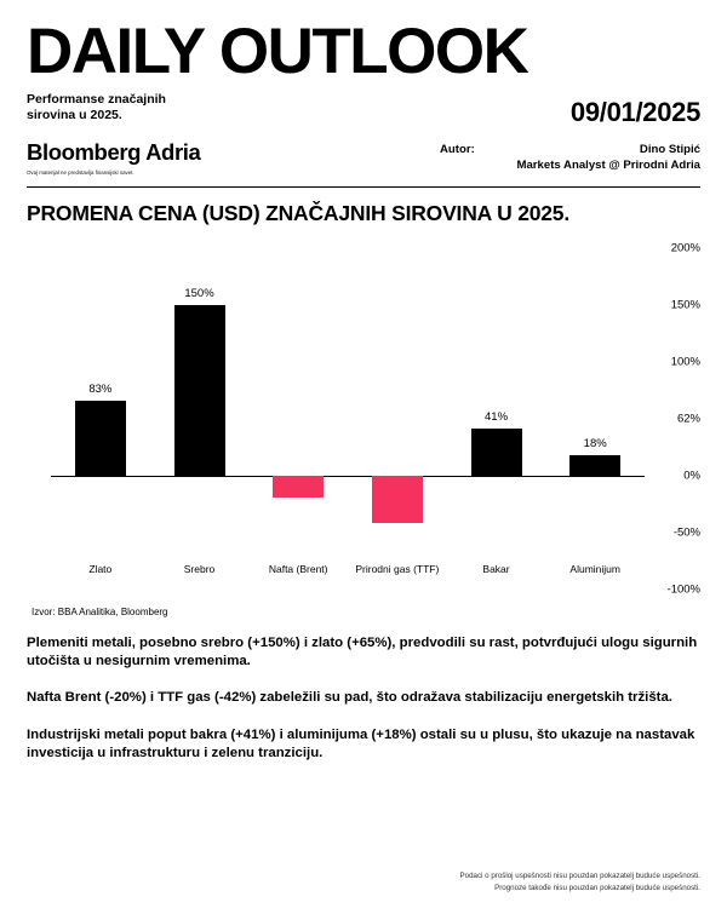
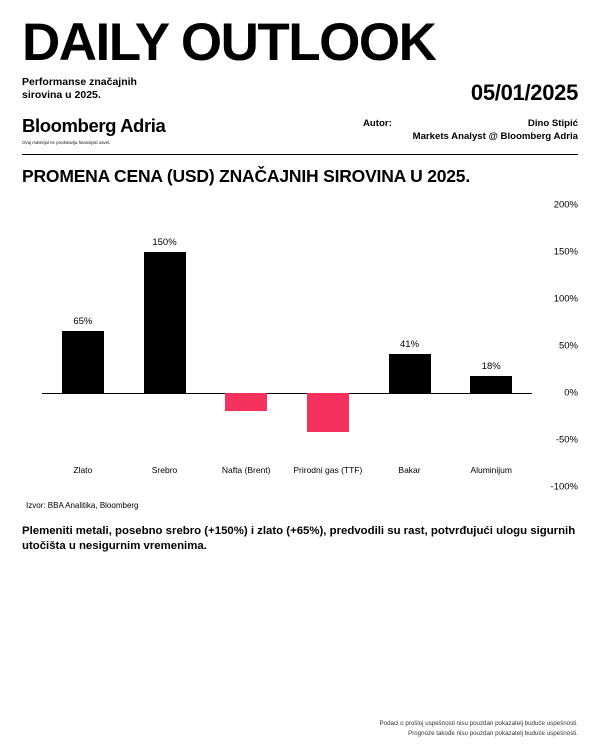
  DAILY OUTLOOK
  Performanse značajnih
  sirovina u 2025.
  Bloomberg Adria
- 09/01/2025
+ 05/01/2025
  Autor:
  Dino Stipić
- Markets Analyst @ Prirodni Adria
+ Markets Analyst @ Bloomberg Adria
  PROMENA CENA (USD) ZNAČAJNIH SIROVINA U 2025.
  200%
  150%
  100%
- 62%
+ 50%
  0%
  -50%
  -100%
- 83%
+ 65%
  150%
  41%
  18%
  Zlato
  Srebro
  Nafta (Brent)
  Prirodni gas (TTF)
  Bakar
  Aluminijum
  Izvor: BBA Analitika, Bloomberg
  Plemeniti metali, posebno srebro (+150%) i zlato (+65%), predvodili su rast, potvrđujući ulogu sigurnih utočišta u nesigurnim vremenima.
- Nafta Brent (-20%) i TTF gas (-42%) zabeležili su pad, što odražava stabilizaciju energetskih tržišta.
- Industrijski metali poput bakra (+41%) i aluminijuma (+18%) ostali su u plusu, što ukazuje na nastavak investicija u infrastrukturu i zelenu tranziciju.
